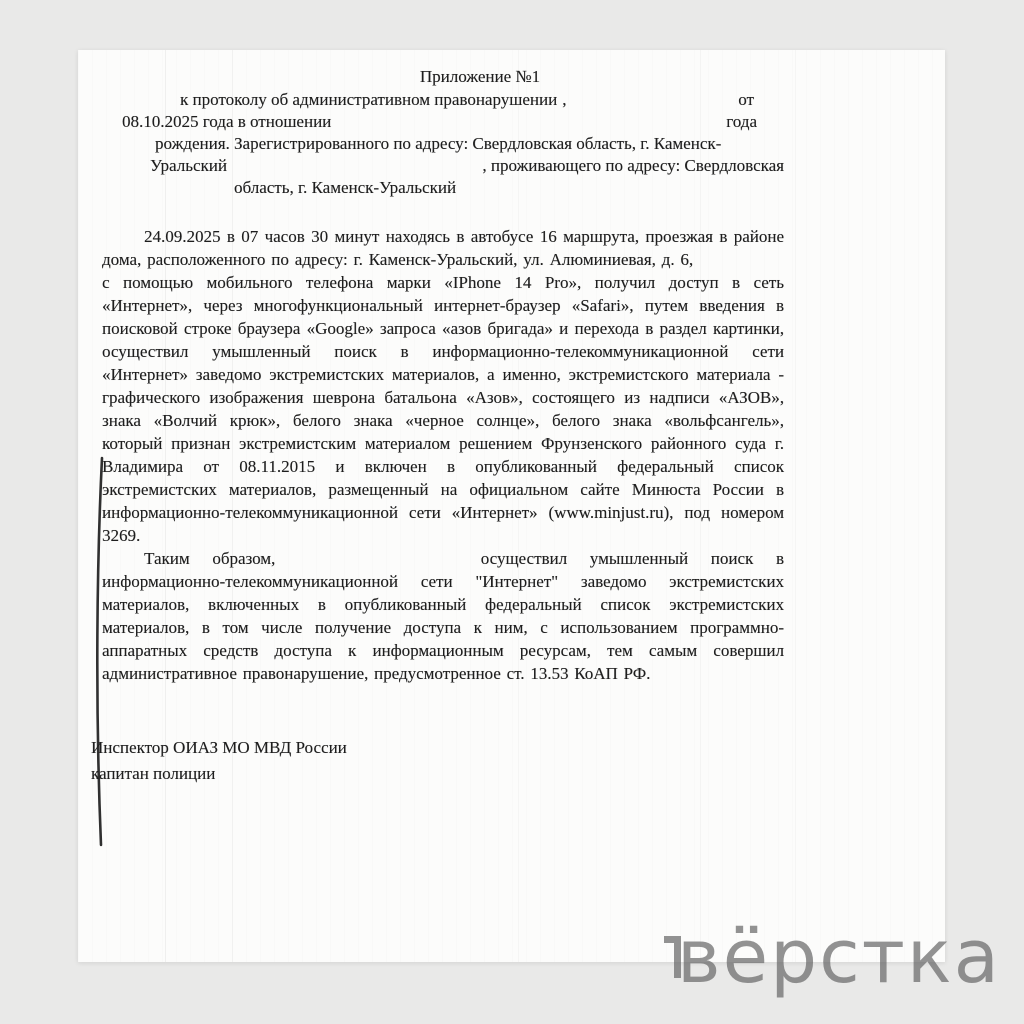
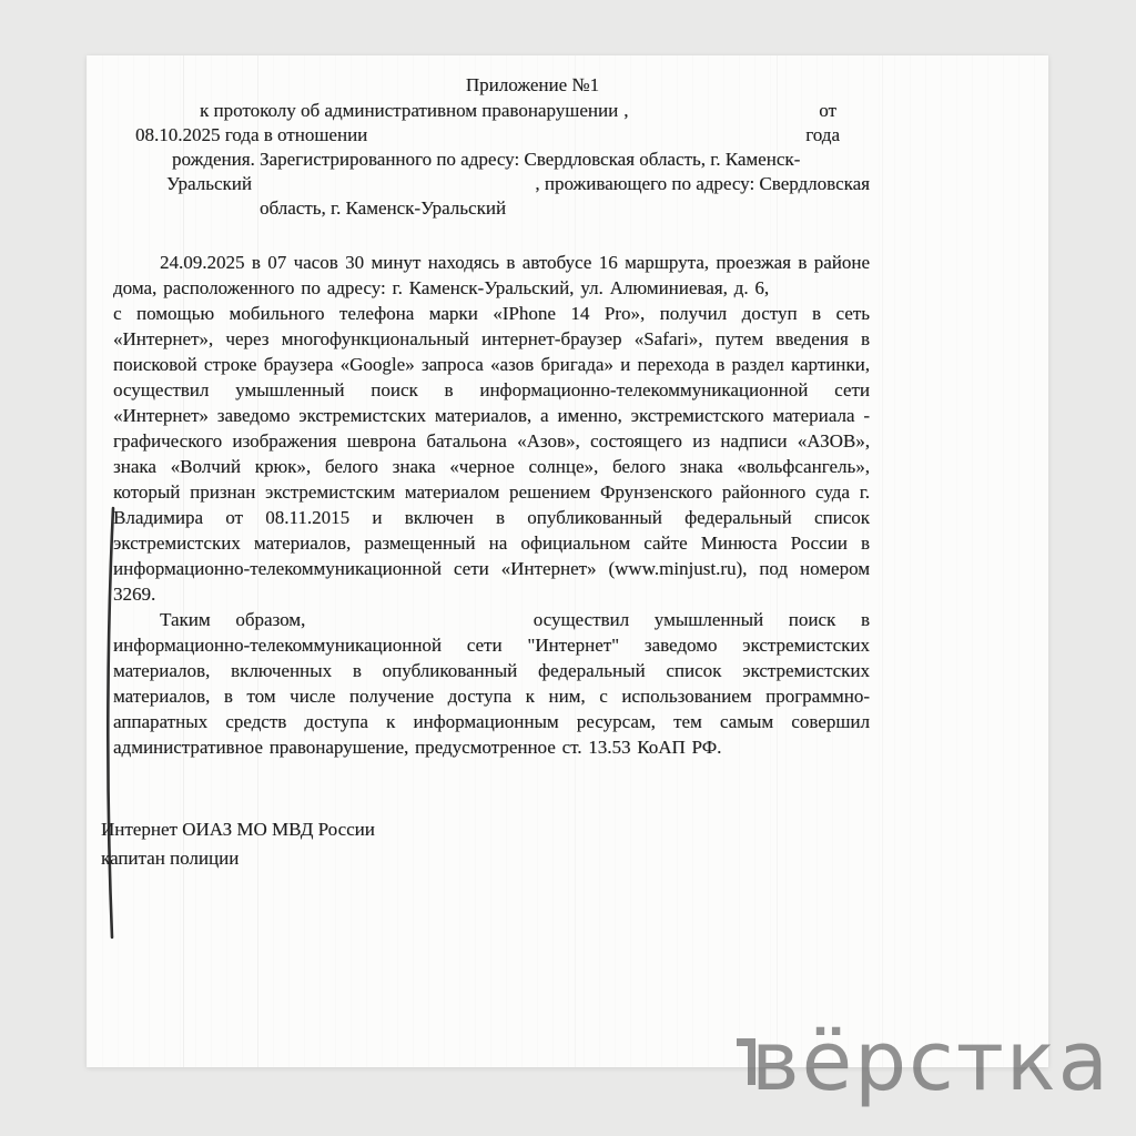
  Приложение №1
  к протоколу об административном правонарушении ‚
  от
  08.10.2025 года в отношении
  года
  рождения. Зарегистрированного по адресу: Свердловская область, г. Каменск-
  Уральский
  , проживающего по адресу: Свердловская
  область, г. Каменск-Уральский
  24.09.2025 в 07 часов 30 минут находясь в автобусе 16 маршрута, проезжая в районе дома, расположенного по адресу: г. Каменск-Уральский, ул. Алюминиевая, д. 6, с помощью мобильного телефона марки «IPhone 14 Pro», получил доступ в сеть «Интернет», через многофункциональный интернет-браузер «Safari», путем введения в поисковой строке браузера «Google» запроса «азов бригада» и перехода в раздел картинки, осуществил умышленный поиск в информационно-телекоммуникационной сети «Интернет» заведомо экстремистских материалов, а именно, экстремистского материала - графического изображения шеврона батальона «Азов», состоящего из надписи «АЗОВ», знака «Волчий крюк», белого знака «черное солнце», белого знака «вольфсангель», который признан экстремистским материалом решением Фрунзенского районного суда г. Владимира от 08.11.2015 и включен в опубликованный федеральный список экстремистских материалов, размещенный на официальном сайте Минюста России в информационно-телекоммуникационной сети «Интернет» (www.minjust.ru), под номером 3269.
  Таким образом, осуществил умышленный поиск в информационно-телекоммуникационной сети "Интернет" заведомо экстремистских материалов, включенных в опубликованный федеральный список экстремистских материалов, в том числе получение доступа к ним, с использованием программно-аппаратных средств доступа к информационным ресурсам, тем самым совершил административное правонарушение, предусмотренное ст. 13.53 КоАП РФ.
- Инспектор ОИАЗ МО МВД России
+ Интернет ОИАЗ МО МВД России
  капитан полиции
  вёрстка
